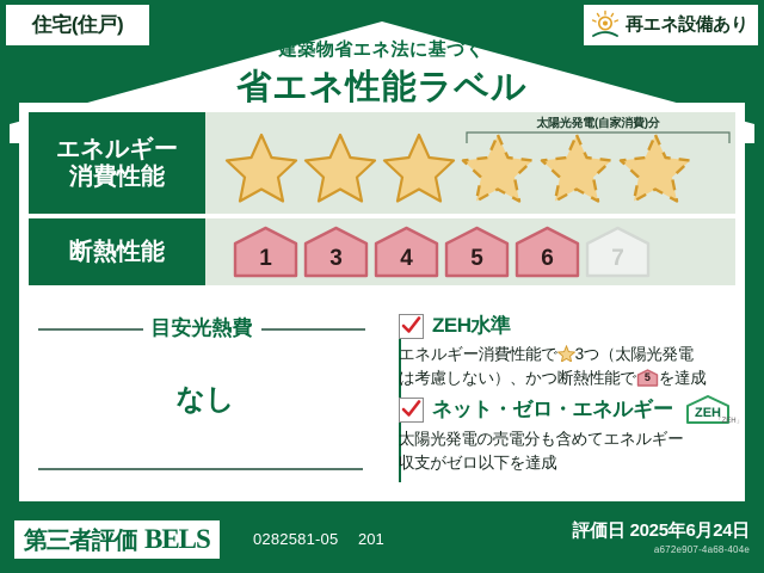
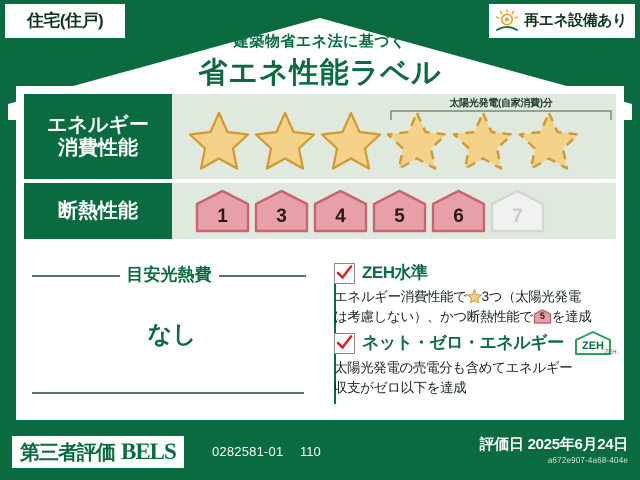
  建築物省エネ法に基づく
  省エネ性能ラベル
  住宅(住戸)
  再エネ設備あり
  AGATA
  エネルギー
  消費性能
  太陽光発電(自家消費)分
  断熱性能
  1
  3
  4
  5
  6
  7
  目安光熱費
  なし
  ZEH水準
  エネルギー消費性能で 3つ（太陽光発電
  は考慮しない）、かつ断熱性能で
  5
  を達成
  ネット・ゼロ・エネルギー
  ZEH
  太陽光発電の売電分も含めてエネルギー
  収支がゼロ以下を達成
  第三者評価
  BELS
- 0282581-05
+ 0282581-01
- 201
+ 110
  評価日 2025年6月24日
  a672e907-4a68-404e
